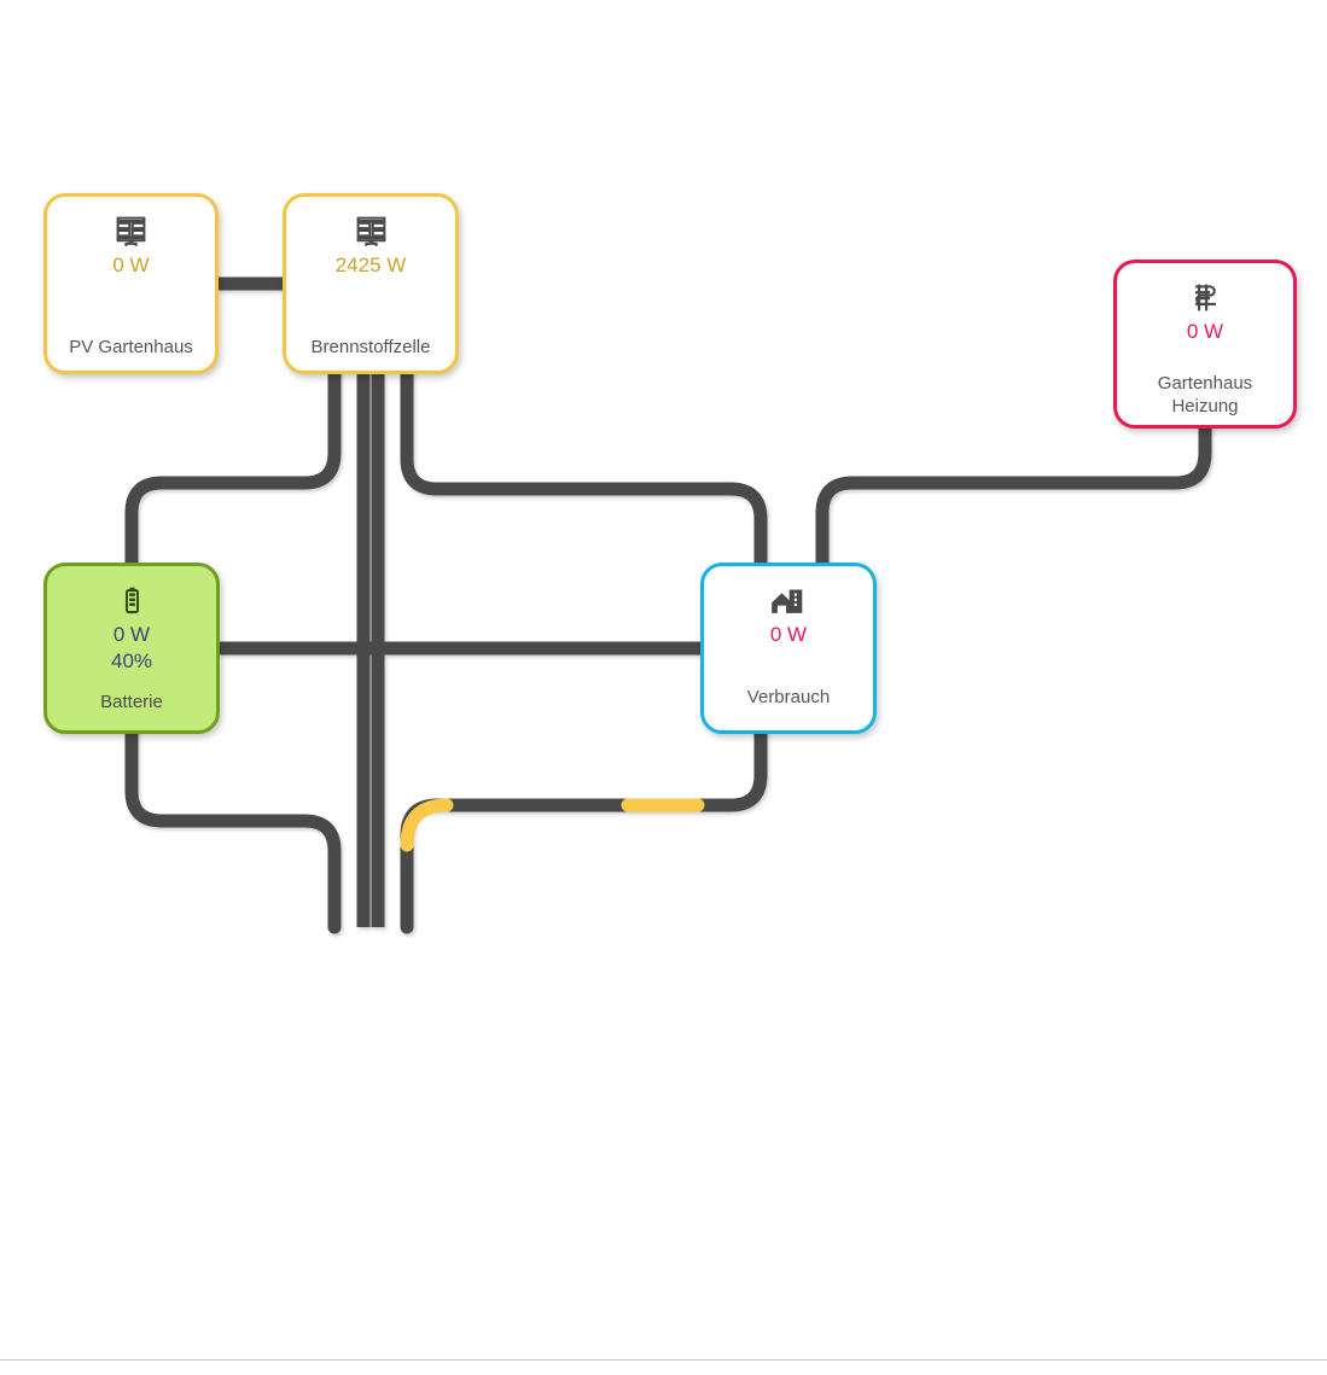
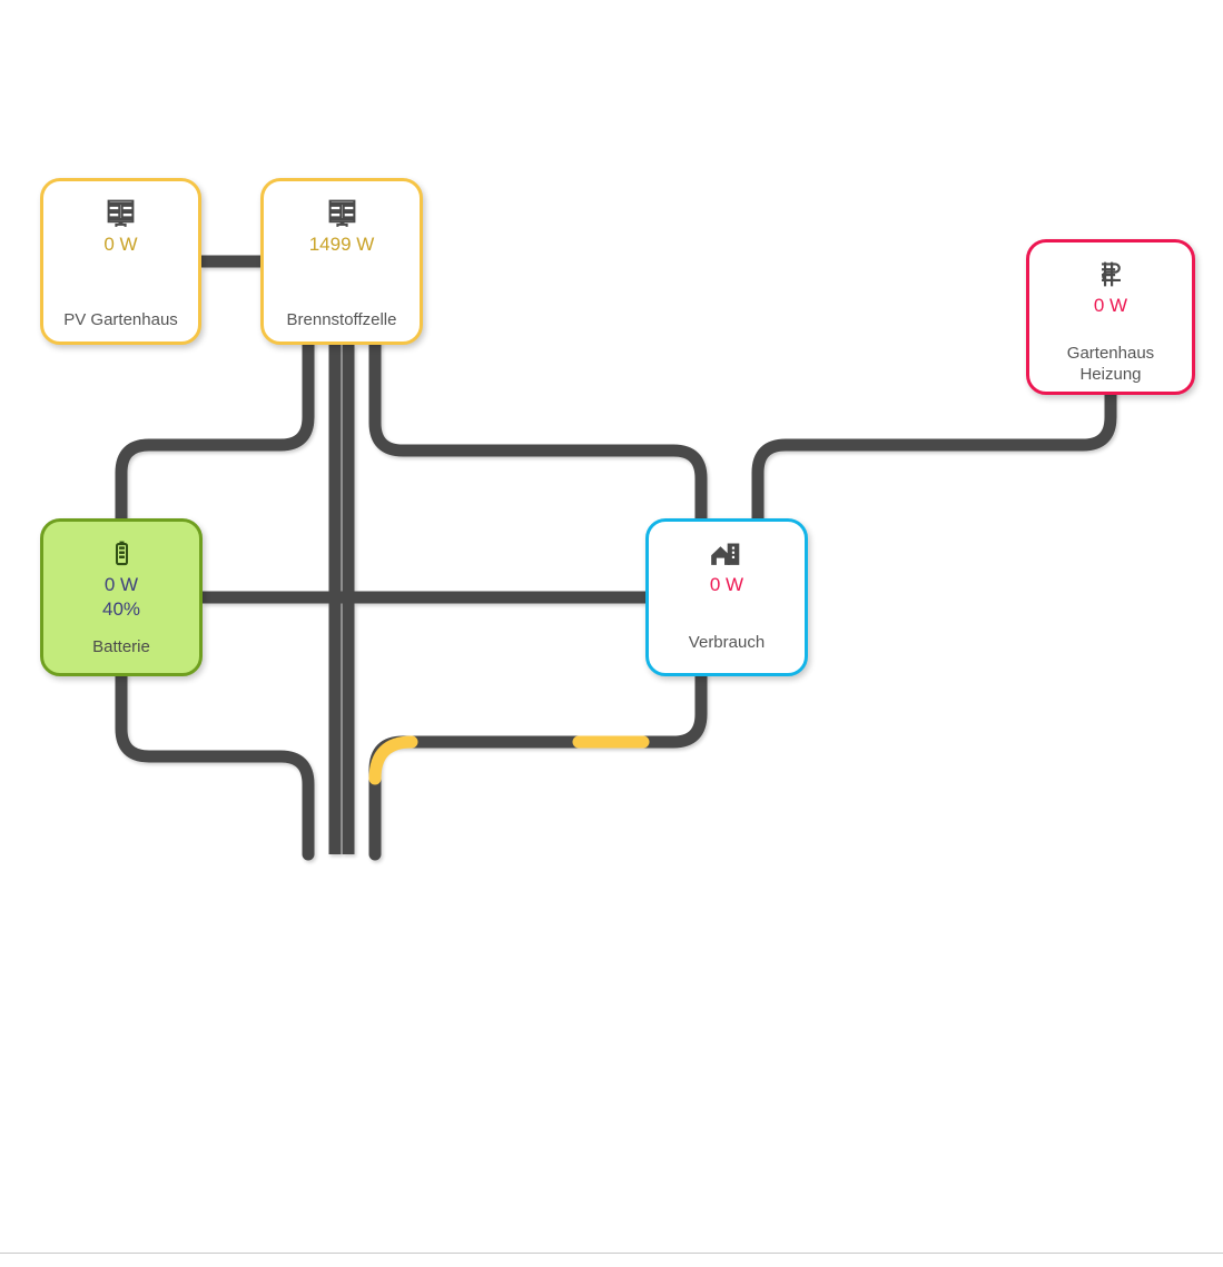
  0 W
  PV Gartenhaus
- 2425 W
+ 1499 W
  Brennstoffzelle
  0 W
  Gartenhaus
  Heizung
  0 W
  40%
  Batterie
  0 W
  Verbrauch
